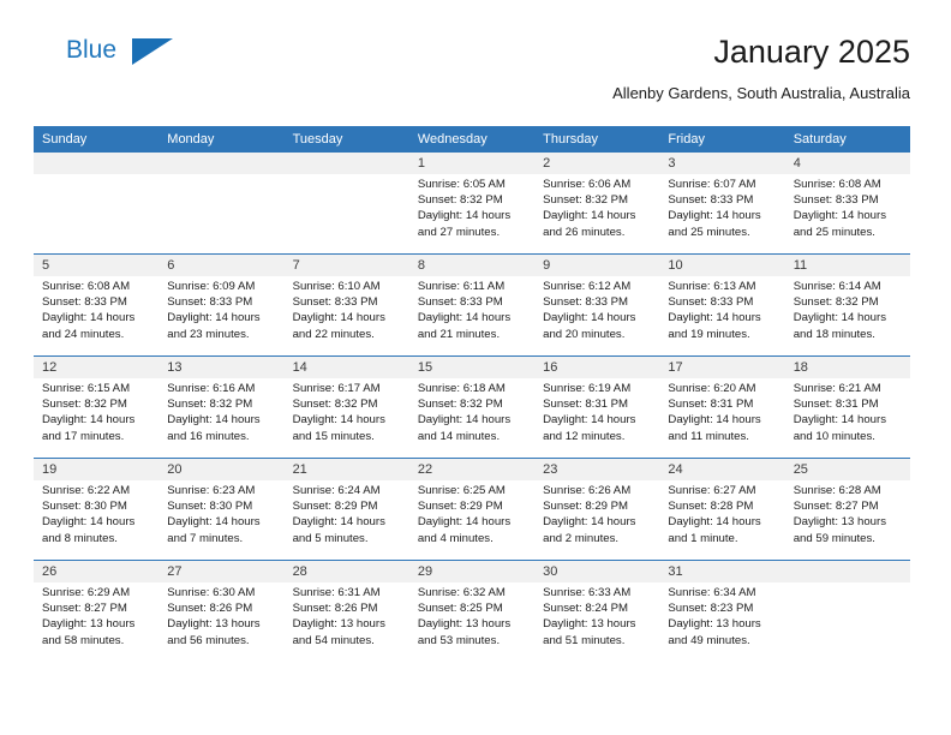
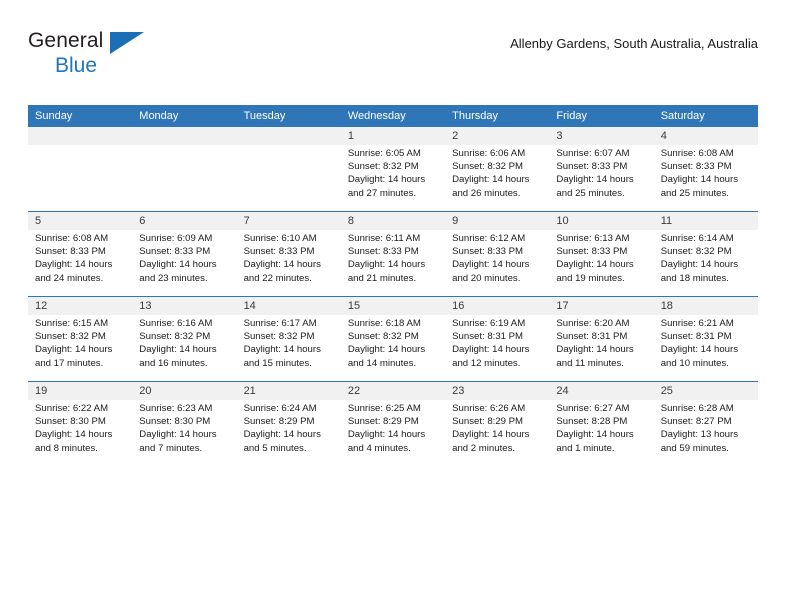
+ General
  Blue
- January 2025
  Allenby Gardens, South Australia, Australia
  Sunday	Monday	Tuesday	Wednesday	Thursday	Friday	Saturday
  			1Sunrise: 6:05 AMSunset: 8:32 PMDaylight: 14 hoursand 27 minutes.	2Sunrise: 6:06 AMSunset: 8:32 PMDaylight: 14 hoursand 26 minutes.	3Sunrise: 6:07 AMSunset: 8:33 PMDaylight: 14 hoursand 25 minutes.	4Sunrise: 6:08 AMSunset: 8:33 PMDaylight: 14 hoursand 25 minutes.
  5Sunrise: 6:08 AMSunset: 8:33 PMDaylight: 14 hoursand 24 minutes.	6Sunrise: 6:09 AMSunset: 8:33 PMDaylight: 14 hoursand 23 minutes.	7Sunrise: 6:10 AMSunset: 8:33 PMDaylight: 14 hoursand 22 minutes.	8Sunrise: 6:11 AMSunset: 8:33 PMDaylight: 14 hoursand 21 minutes.	9Sunrise: 6:12 AMSunset: 8:33 PMDaylight: 14 hoursand 20 minutes.	10Sunrise: 6:13 AMSunset: 8:33 PMDaylight: 14 hoursand 19 minutes.	11Sunrise: 6:14 AMSunset: 8:32 PMDaylight: 14 hoursand 18 minutes.
  12Sunrise: 6:15 AMSunset: 8:32 PMDaylight: 14 hoursand 17 minutes.	13Sunrise: 6:16 AMSunset: 8:32 PMDaylight: 14 hoursand 16 minutes.	14Sunrise: 6:17 AMSunset: 8:32 PMDaylight: 14 hoursand 15 minutes.	15Sunrise: 6:18 AMSunset: 8:32 PMDaylight: 14 hoursand 14 minutes.	16Sunrise: 6:19 AMSunset: 8:31 PMDaylight: 14 hoursand 12 minutes.	17Sunrise: 6:20 AMSunset: 8:31 PMDaylight: 14 hoursand 11 minutes.	18Sunrise: 6:21 AMSunset: 8:31 PMDaylight: 14 hoursand 10 minutes.
  19Sunrise: 6:22 AMSunset: 8:30 PMDaylight: 14 hoursand 8 minutes.	20Sunrise: 6:23 AMSunset: 8:30 PMDaylight: 14 hoursand 7 minutes.	21Sunrise: 6:24 AMSunset: 8:29 PMDaylight: 14 hoursand 5 minutes.	22Sunrise: 6:25 AMSunset: 8:29 PMDaylight: 14 hoursand 4 minutes.	23Sunrise: 6:26 AMSunset: 8:29 PMDaylight: 14 hoursand 2 minutes.	24Sunrise: 6:27 AMSunset: 8:28 PMDaylight: 14 hoursand 1 minute.	25Sunrise: 6:28 AMSunset: 8:27 PMDaylight: 13 hoursand 59 minutes.
- 26Sunrise: 6:29 AMSunset: 8:27 PMDaylight: 13 hoursand 58 minutes.	27Sunrise: 6:30 AMSunset: 8:26 PMDaylight: 13 hoursand 56 minutes.	28Sunrise: 6:31 AMSunset: 8:26 PMDaylight: 13 hoursand 54 minutes.	29Sunrise: 6:32 AMSunset: 8:25 PMDaylight: 13 hoursand 53 minutes.	30Sunrise: 6:33 AMSunset: 8:24 PMDaylight: 13 hoursand 51 minutes.	31Sunrise: 6:34 AMSunset: 8:23 PMDaylight: 13 hoursand 49 minutes.
